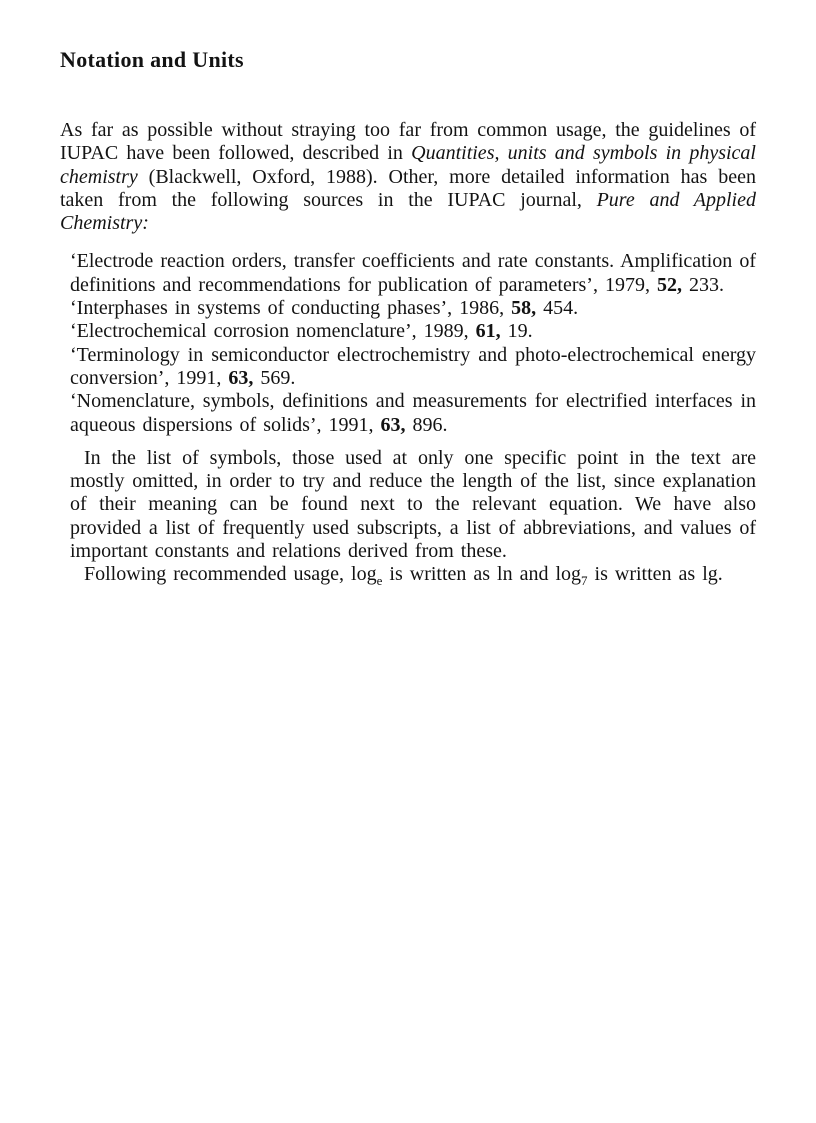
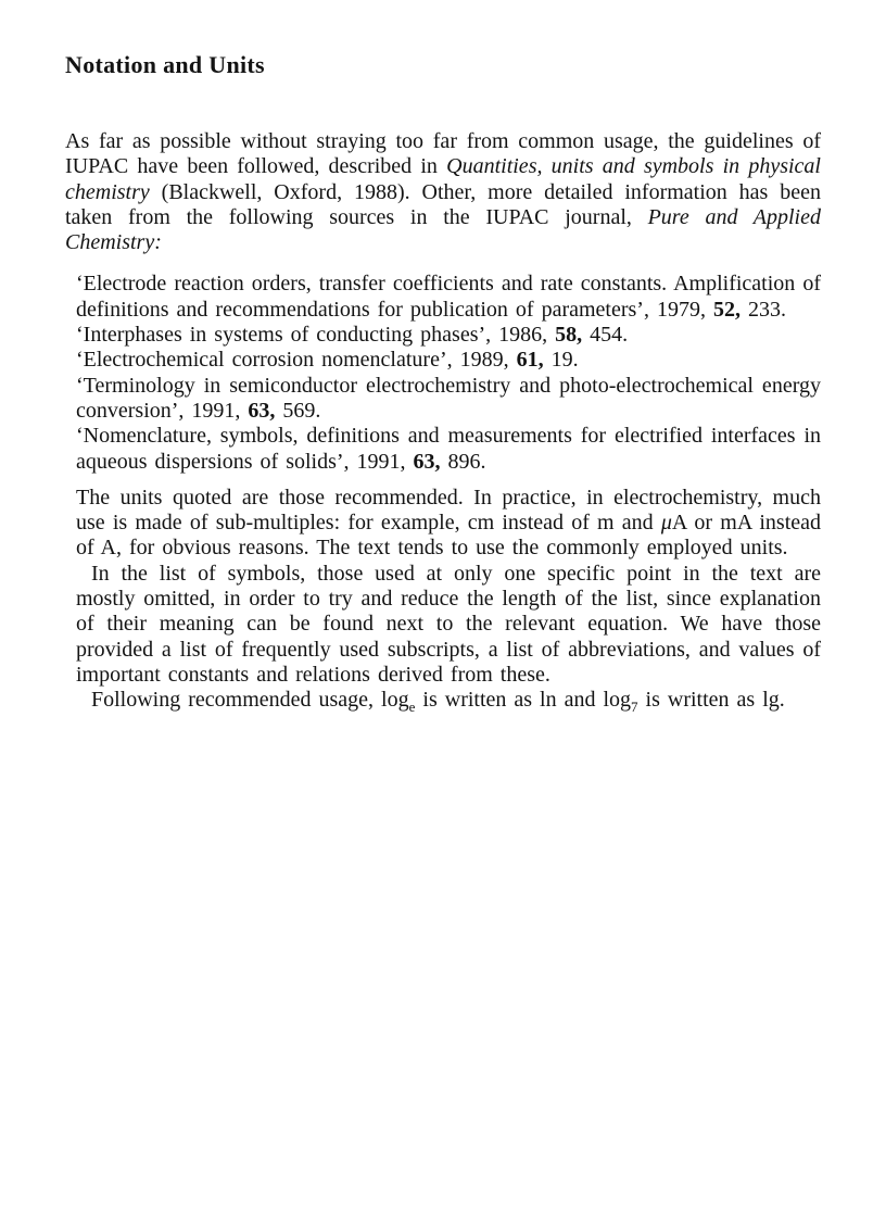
  Notation and Units
  As far as possible without straying too far from common usage, the guidelines of IUPAC have been followed, described in Quantities, units and symbols in physical chemistry (Blackwell, Oxford, 1988). Other, more detailed information has been taken from the following sources in the IUPAC journal, Pure and Applied Chemistry:
  ‘Electrode reaction orders, transfer coefficients and rate constants. Amplification of definitions and recommendations for publication of parameters’, 1979, 52, 233.
  ‘Interphases in systems of conducting phases’, 1986, 58, 454.
  ‘Electrochemical corrosion nomenclature’, 1989, 61, 19.
  ‘Terminology in semiconductor electrochemistry and photo-electrochemical energy conversion’, 1991, 63, 569.
  ‘Nomenclature, symbols, definitions and measurements for electrified interfaces in aqueous dispersions of solids’, 1991, 63, 896.
+ The units quoted are those recommended. In practice, in electrochem­istry, much use is made of sub-multiples: for example, cm instead of m and μA or mA instead of A, for obvious reasons. The text tends to use the commonly employed units.
- In the list of symbols, those used at only one specific point in the text are mostly omitted, in order to try and reduce the length of the list, since explanation of their meaning can be found next to the relevant equation. We have also provided a list of frequently used subscripts, a list of abbreviations, and values of important constants and relations derived from these.
+ In the list of symbols, those used at only one specific point in the text are mostly omitted, in order to try and reduce the length of the list, since explanation of their meaning can be found next to the relevant equation. We have those provided a list of frequently used subscripts, a list of abbreviations, and values of important constants and relations derived from these.
  Following recommended usage, loge is written as ln and log7 is written as lg.
